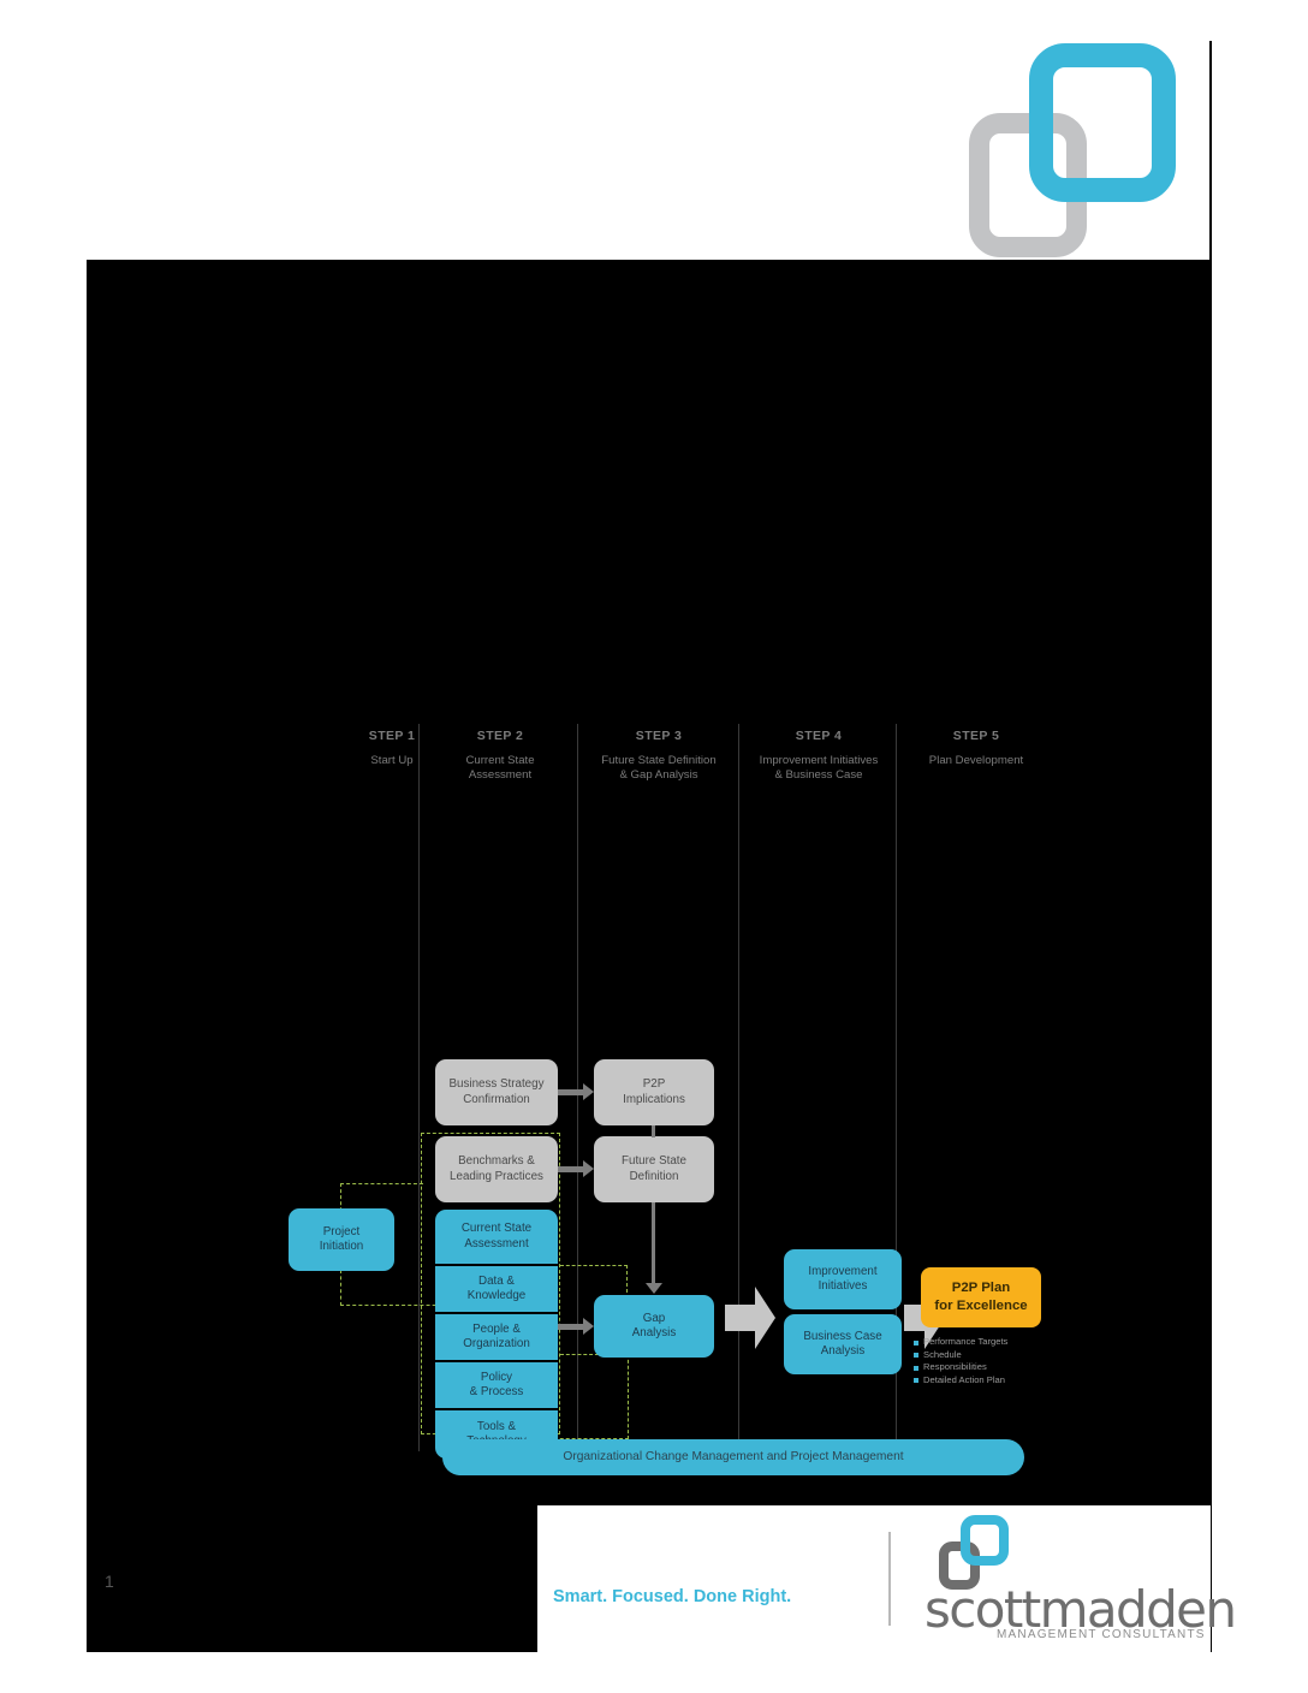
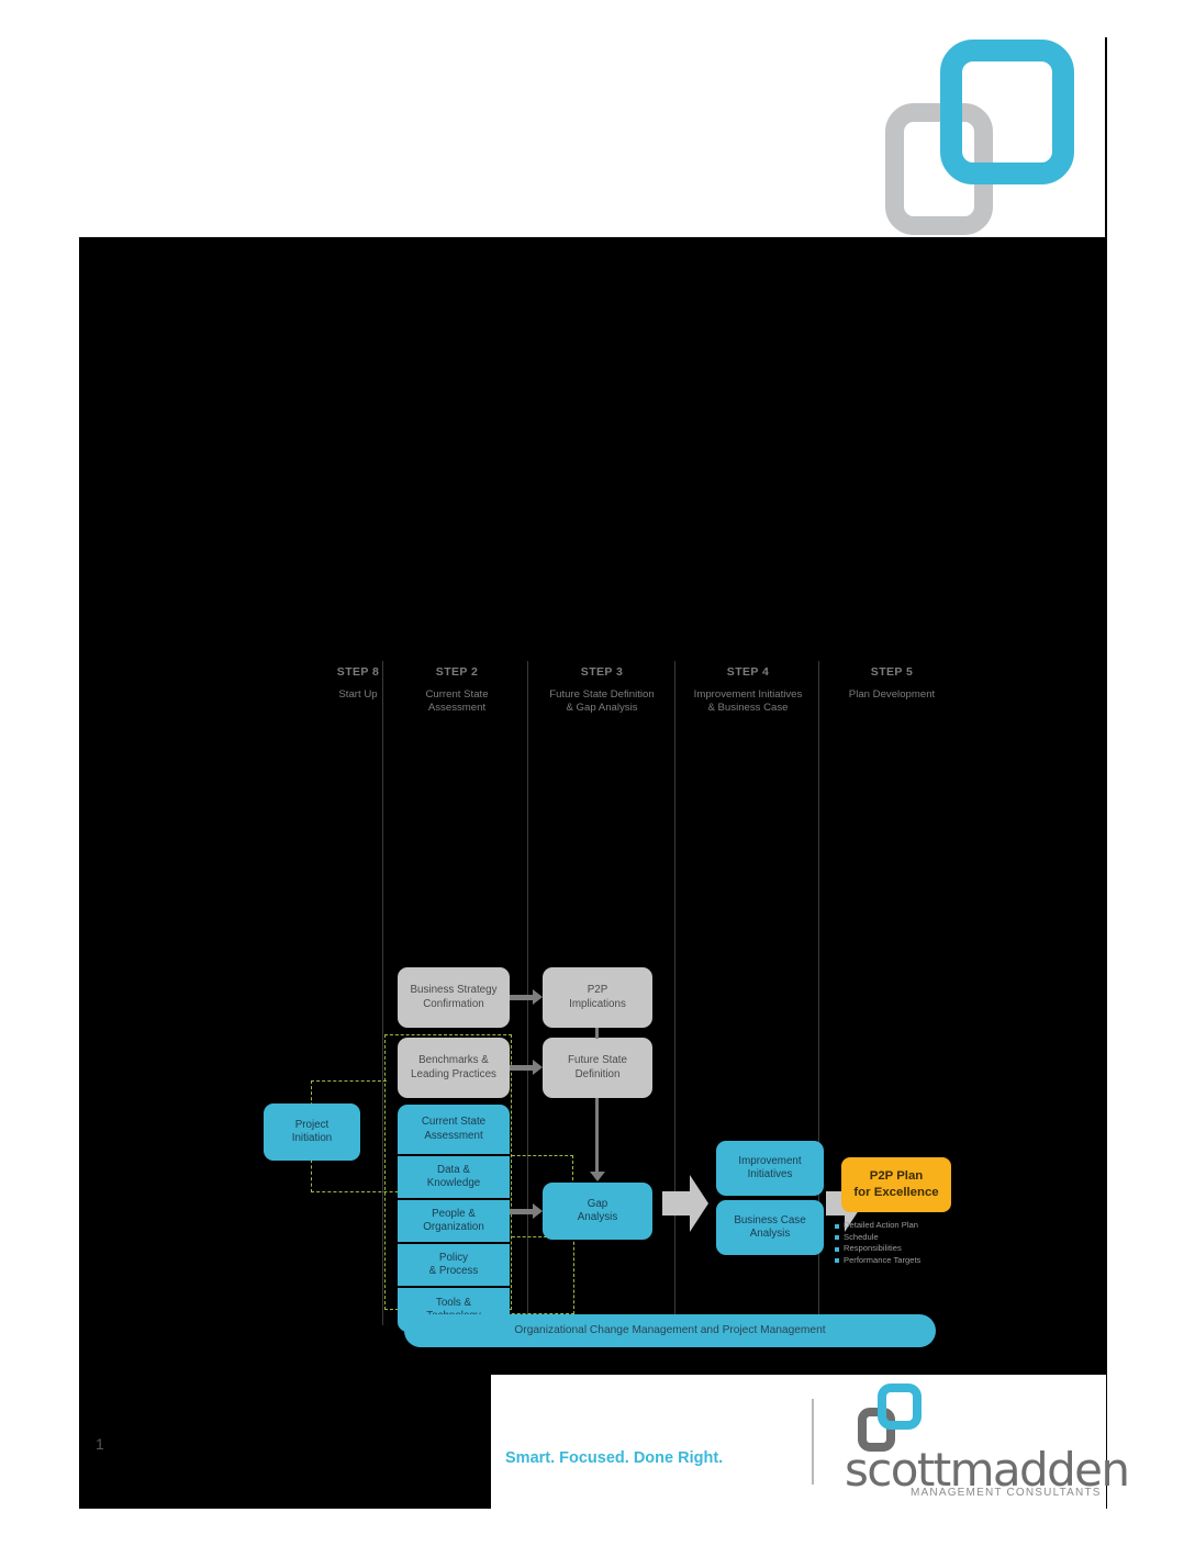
  1
- STEP 1
+ STEP 8
  Start Up
  STEP 2
  Current State
  Assessment
  STEP 3
  Future State Definition
  & Gap Analysis
  STEP 4
  Improvement Initiatives
  & Business Case
  STEP 5
  Plan Development
  Project
  Initiation
  Business Strategy
  Confirmation
  Benchmarks &
  Leading Practices
  Current State
  Assessment
  Data &
  Knowledge
  People &
  Organization
  Policy
  & Process
  Tools &
  P2P
  Implications
  Future State
  Definition
  Gap
  Analysis
  Improvement
  Initiatives
  Business Case
  Analysis
  P2P Plan
  for Excellence
- Performance Targets
+ Detailed Action Plan
  Schedule
  Responsibilities
- Detailed Action Plan
+ Performance Targets
  Organizational Change Management and Project Management
  Smart. Focused. Done Right.
  scottmadden
  MANAGEMENT CONSULTANTS
